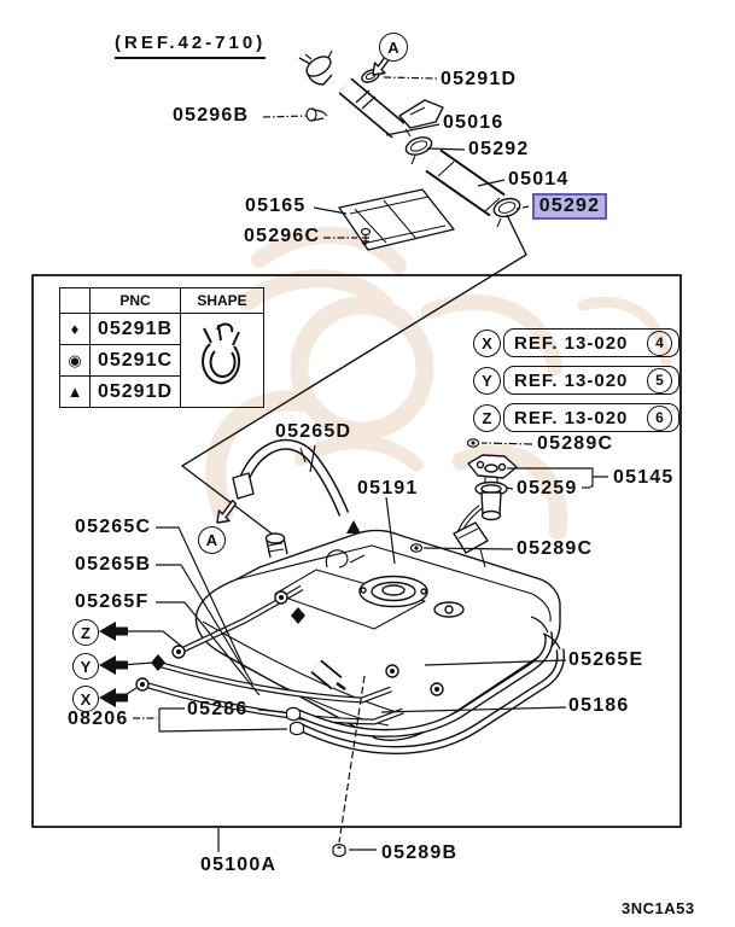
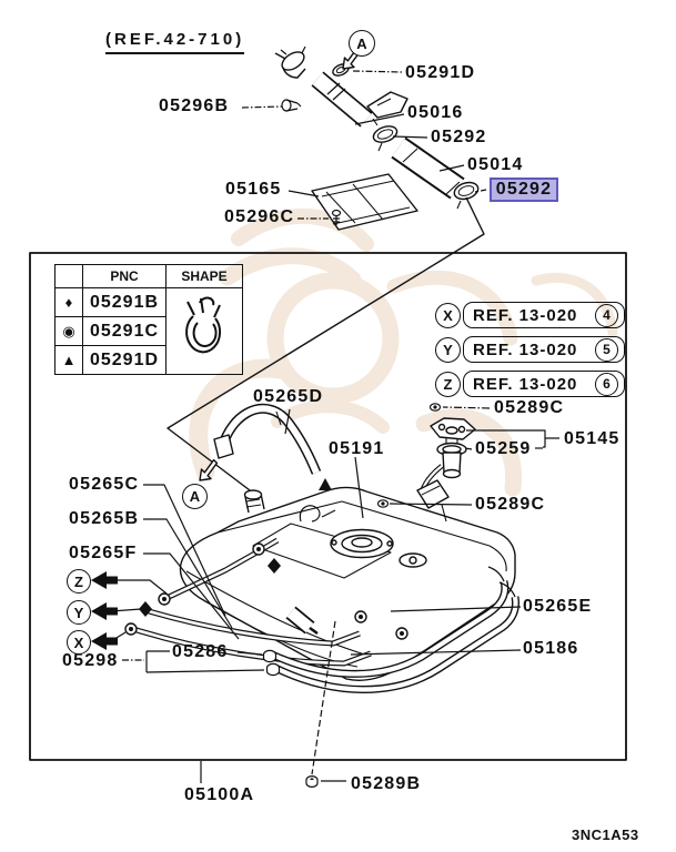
  (REF.42-710)
  A
  05291D
  05296B
  05016
  05292
  05014
  05165
  05292
  05296C
  	PNC	SHAPE
  ♦	05291B
  ◉	05291C
  ▲	05291D
  X
  REF. 13-020
  4
  Y
  REF. 13-020
  5
  Z
  REF. 13-020
  6
  05265D
  05191
  05289C
  05259
  05145
  05289C
  05265C
  05265B
  05265F
- 08206
+ 05298
  05286
  05265E
  05186
  A
  Z
  Y
  X
  05100A
  05289B
  3NC1A53
